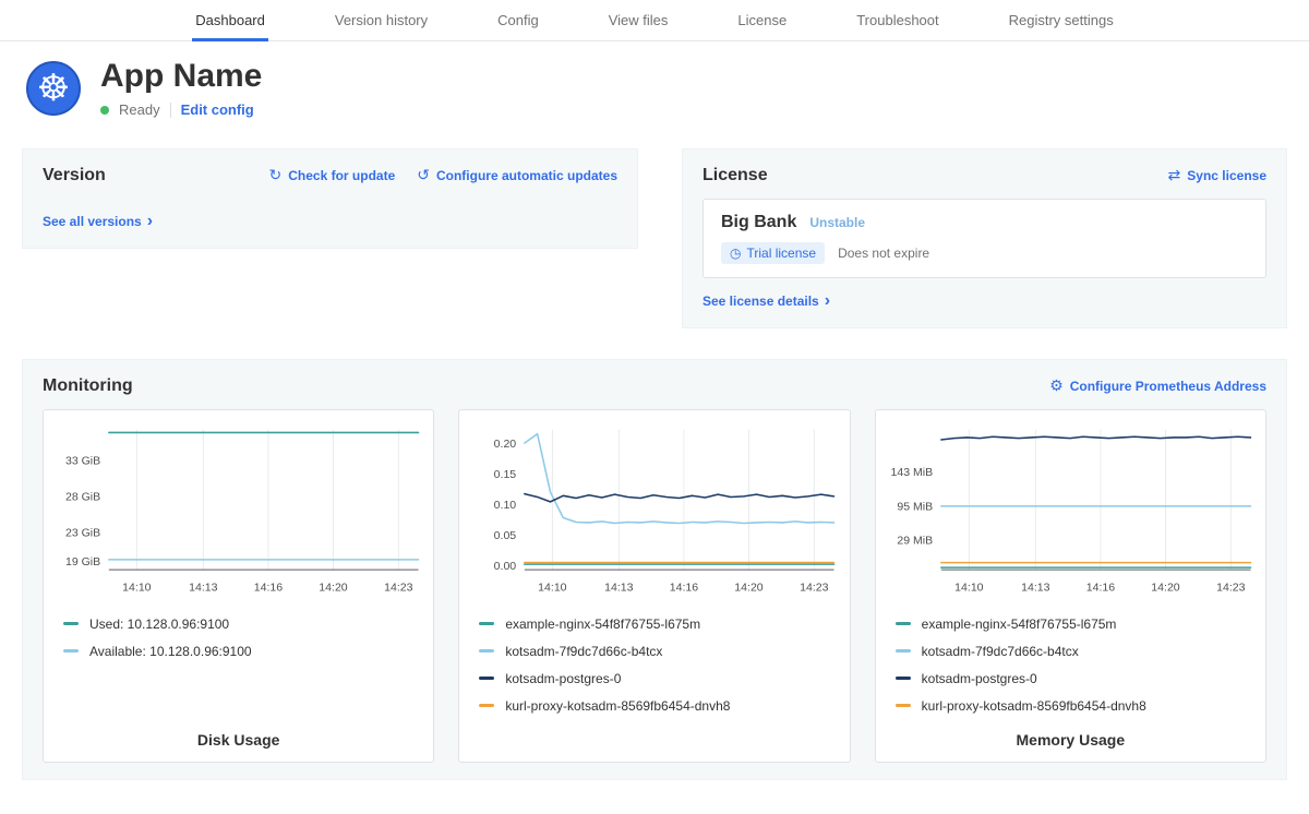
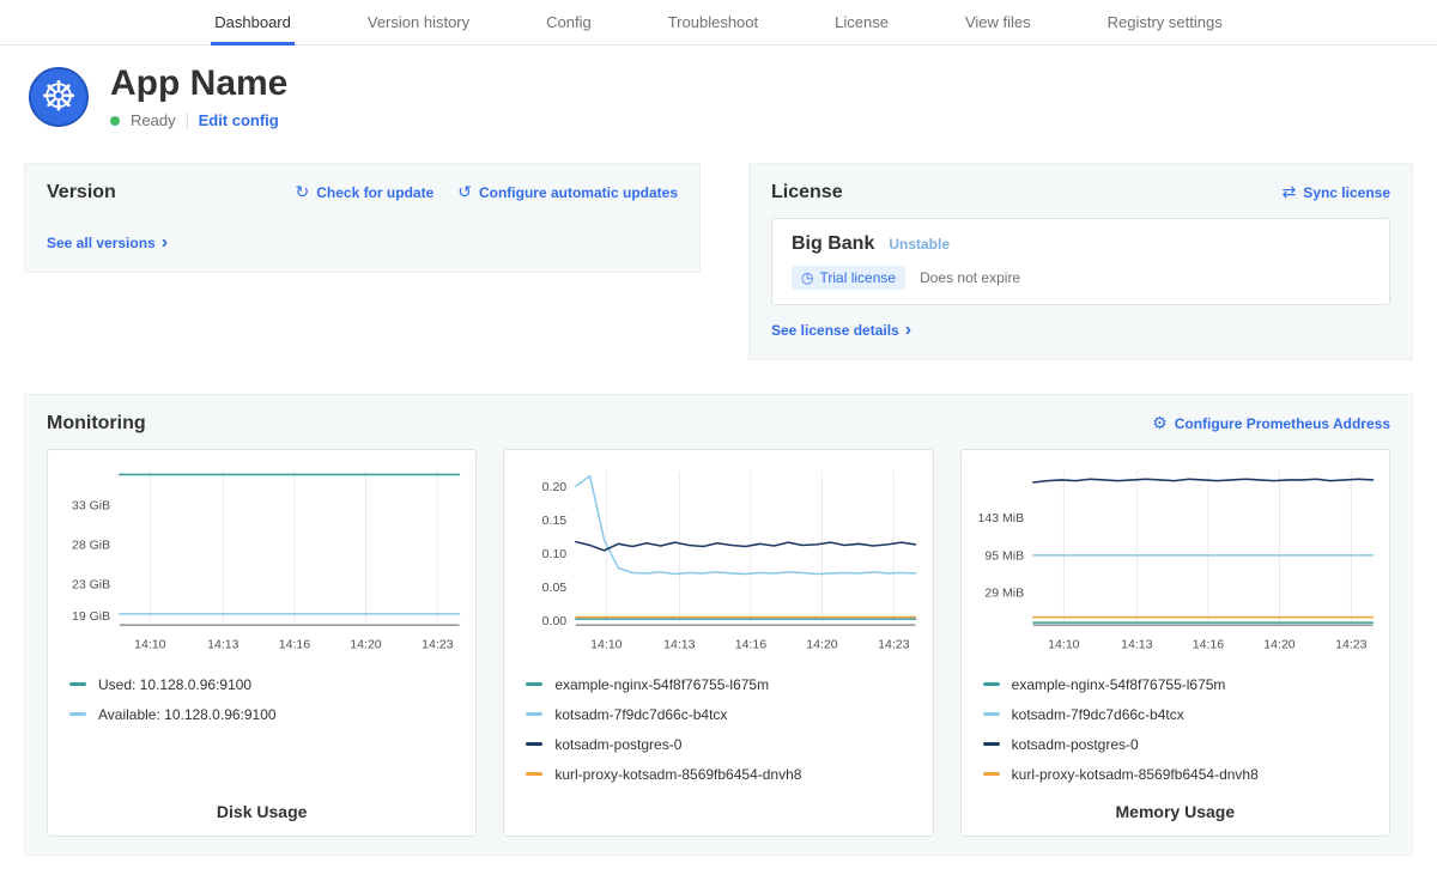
  Dashboard
  Version history
  Config
- View files
+ Troubleshoot
  License
- Troubleshoot
+ View files
  Registry settings
  ☸
  App Name
  Ready
  Edit config
  Version
  ↻
  Check for update
  ↺
  Configure automatic updates
  See all versions
  ›
  License
  ⇄
  Sync license
  Big Bank
  Unstable
  ◷
  Trial license
  Does not expire
  See license details
  ›
  Monitoring
  ⚙
  Configure Prometheus Address
  14:10
  14:13
  14:16
  14:20
  14:23
  19 GiB
  23 GiB
  28 GiB
  33 GiB
  Used: 10.128.0.96:9100
  Available: 10.128.0.96:9100
  Disk Usage
  14:10
  14:13
  14:16
  14:20
  14:23
  0.00
  0.05
  0.10
  0.15
  0.20
  example-nginx-54f8f76755-l675m
  kotsadm-7f9dc7d66c-b4tcx
  kotsadm-postgres-0
  kurl-proxy-kotsadm-8569fb6454-dnvh8
  14:10
  14:13
  14:16
  14:20
  14:23
  29 MiB
  95 MiB
  143 MiB
  example-nginx-54f8f76755-l675m
  kotsadm-7f9dc7d66c-b4tcx
  kotsadm-postgres-0
  kurl-proxy-kotsadm-8569fb6454-dnvh8
  Memory Usage
